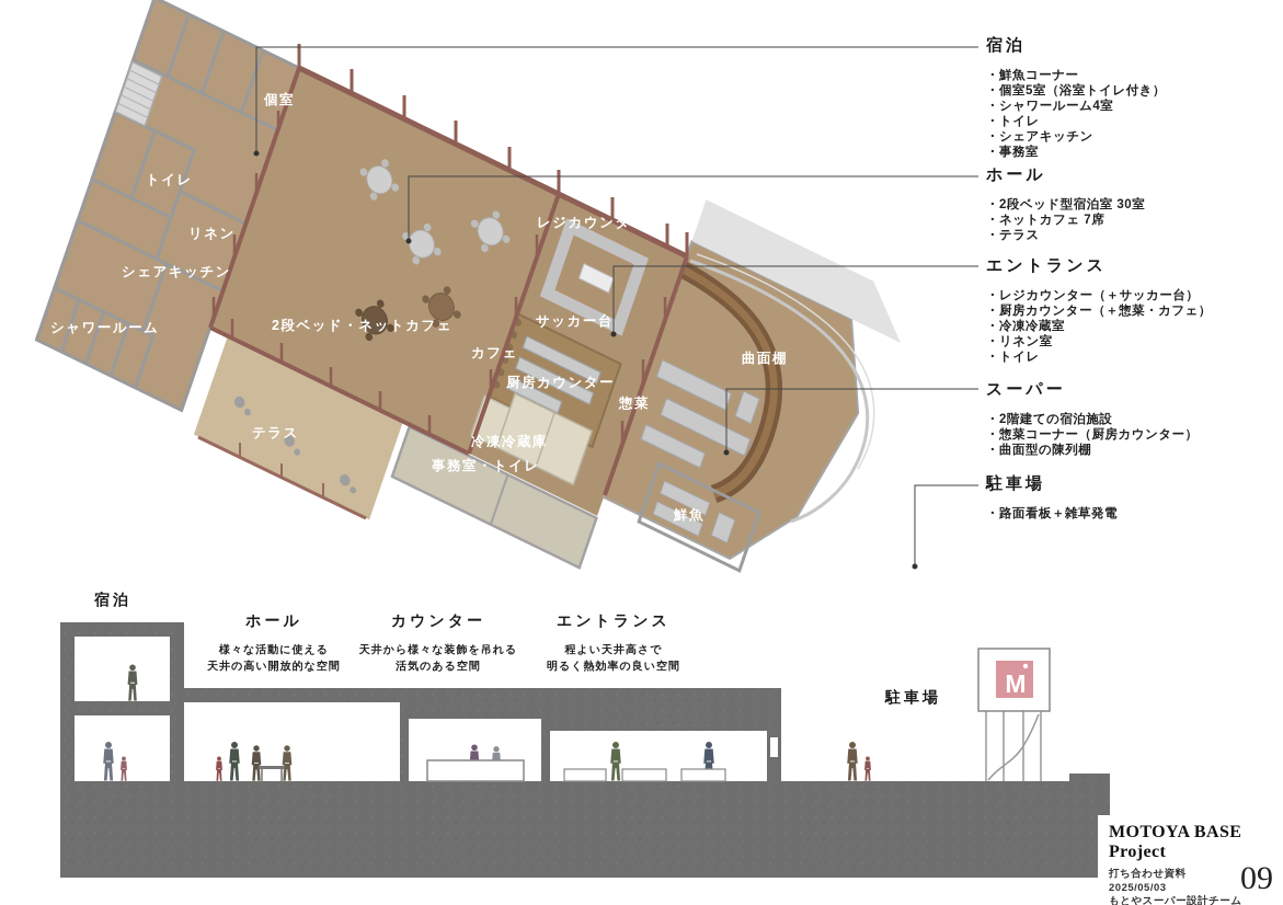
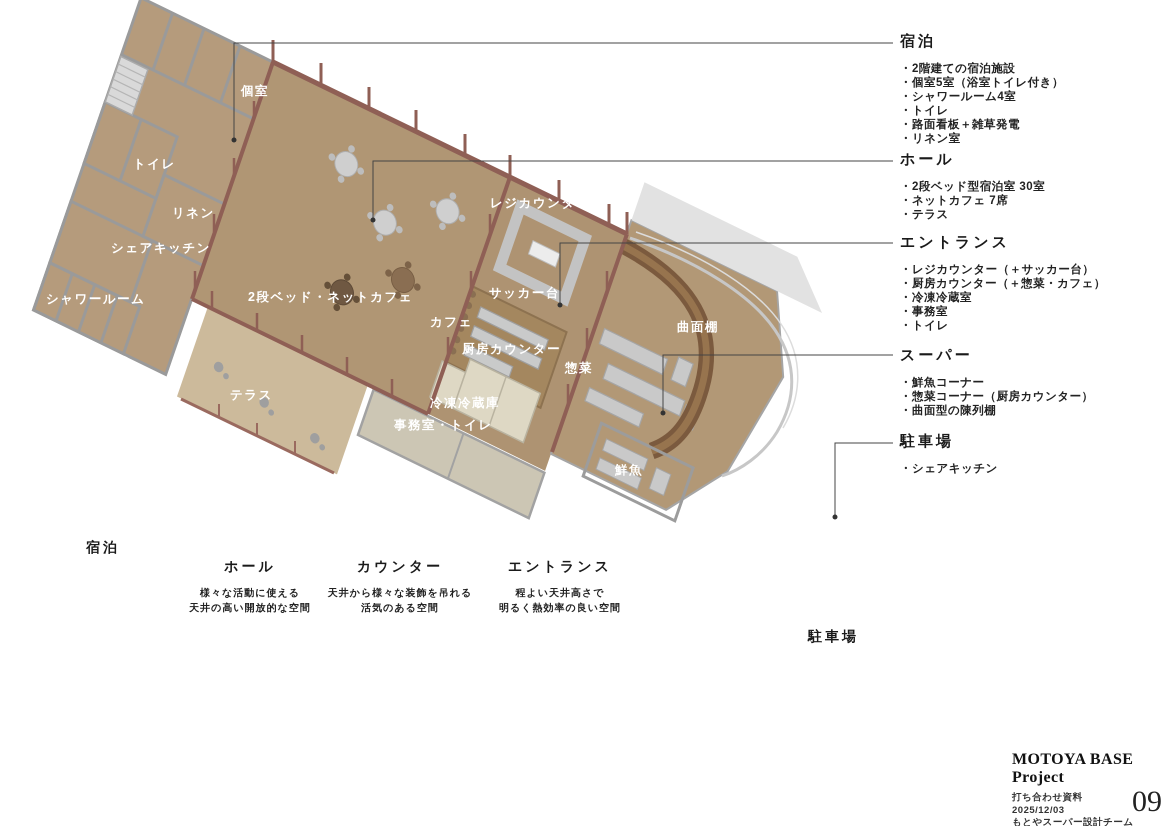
  個室
  トイレ
  リネン
  シェアキッチン
  シャワールーム
  2段ベッド・ネットカフェ
  テラス
  レジカウンター
  サッカー台
  カフェ
  厨房カウンター
  惣菜
  曲面棚
  冷凍冷蔵庫
  事務室・トイレ
  鮮魚
- M
  宿泊
- ・鮮魚コーナー
+ ・2階建ての宿泊施設
  ・個室5室（浴室トイレ付き）
  ・シャワールーム4室
  ・トイレ
- ・シェアキッチン
+ ・路面看板＋雑草発電
- ・事務室
+ ・リネン室
  ホール
  ・2段ベッド型宿泊室 30室
  ・ネットカフェ 7席
  ・テラス
  エントランス
  ・レジカウンター（＋サッカー台）
  ・厨房カウンター（＋惣菜・カフェ）
  ・冷凍冷蔵室
- ・リネン室
+ ・事務室
  ・トイレ
  スーパー
- ・2階建ての宿泊施設
+ ・鮮魚コーナー
  ・惣菜コーナー（厨房カウンター）
  ・曲面型の陳列棚
  駐車場
- ・路面看板＋雑草発電
+ ・シェアキッチン
  宿泊
  ホール
  様々な活動に使える
  天井の高い開放的な空間
  カウンター
  天井から様々な装飾を吊れる
  活気のある空間
  エントランス
  程よい天井高さで
  明るく熱効率の良い空間
  駐車場
  MOTOYA BASE Project
  打ち合わせ資料
- 2025/05/03
+ 2025/12/03
  もとやスーパー設計チーム
  09
